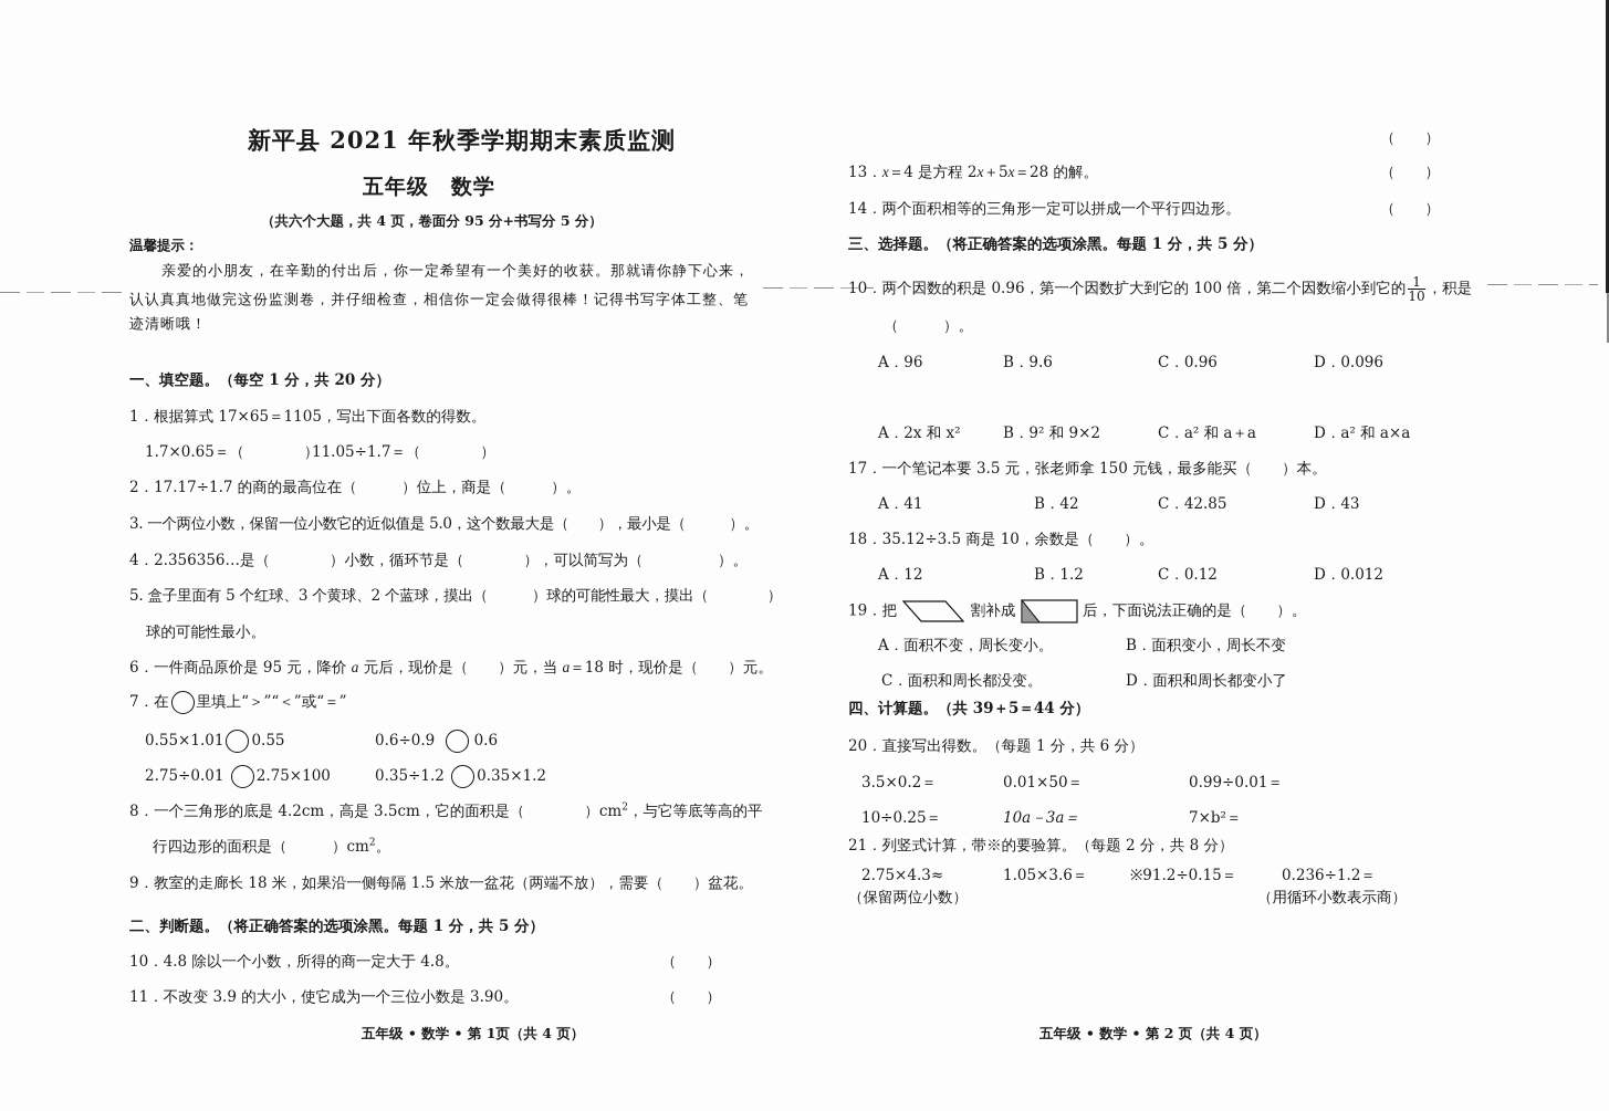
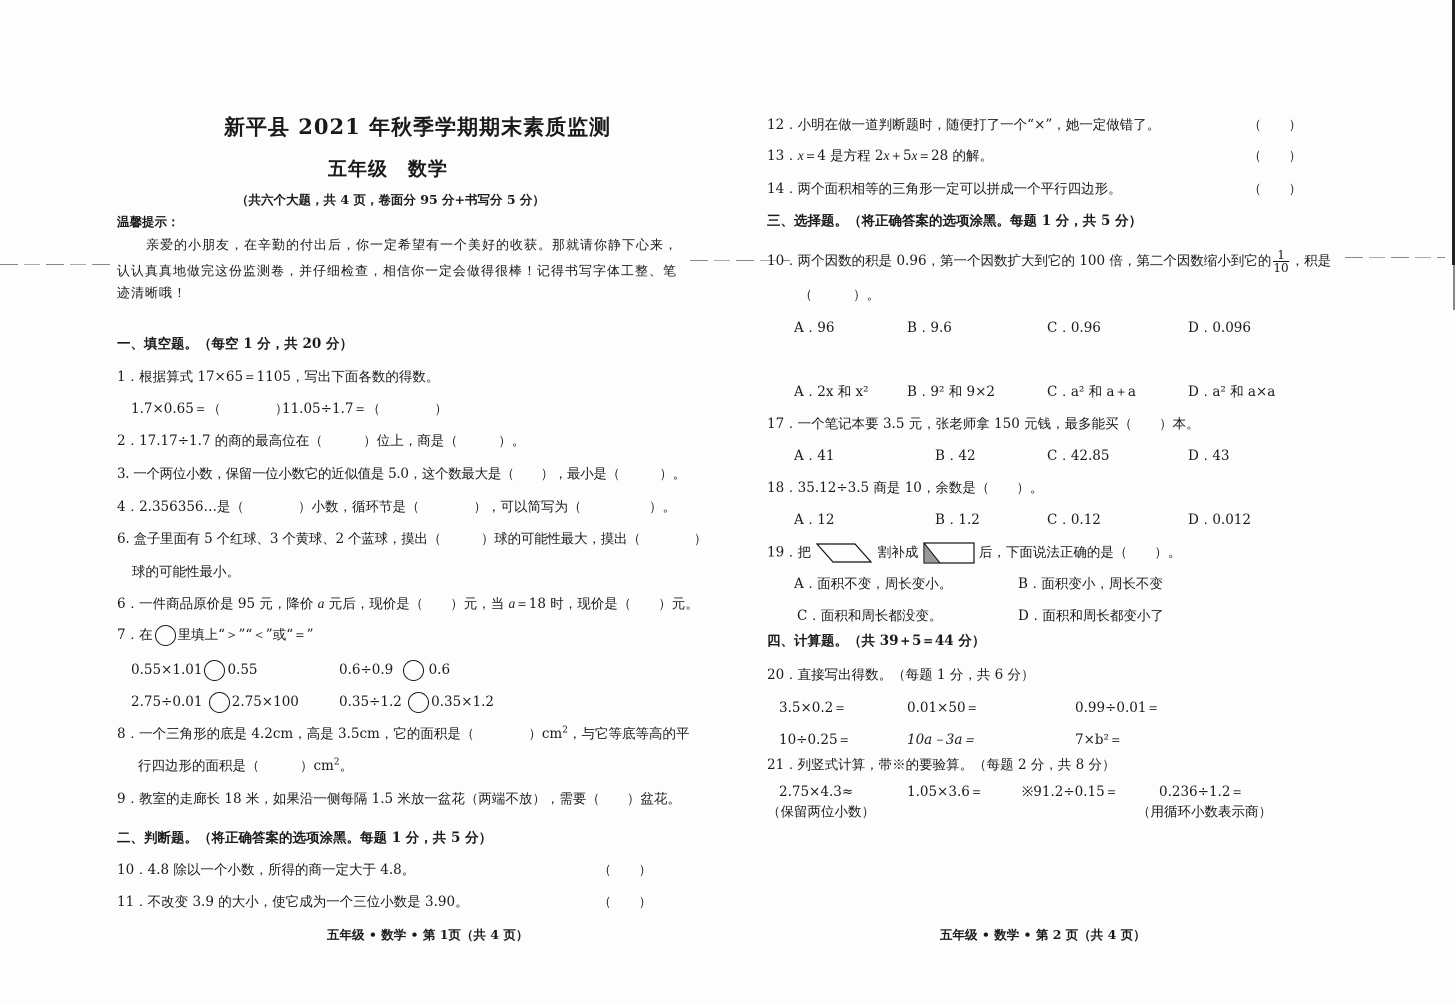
  新平县 2021 年秋季学期期末素质监测
  五年级 数学
  （共六个大题，共 4 页，卷面分 95 分+书写分 5 分）
  温馨提示：
  亲爱的小朋友，在辛勤的付出后，你一定希望有一个美好的收获。那就请你静下心来，
  认认真真地做完这份监测卷，并仔细检查，相信你一定会做得很棒！记得书写字体工整、笔
  迹清晰哦！
  一、填空题。（每空 1 分，共 20 分）
  1．根据算式 17×65＝1105，写出下面各数的得数。
  1.7×0.65＝（ ）
  11.05÷1.7＝（ ）
  2．17.17÷1.7 的商的最高位在（ ）位上，商是（ ）。
  3. 一个两位小数，保留一位小数它的近似值是 5.0，这个数最大是（ ），最小是（ ）。
  4．2.356356…是（ ）小数，循环节是（ ），可以简写为（ ）。
- 5. 盒子里面有 5 个红球、3 个黄球、2 个蓝球，摸出（ ）球的可能性最大，摸出（ ）
+ 6. 盒子里面有 5 个红球、3 个黄球、2 个蓝球，摸出（ ）球的可能性最大，摸出（ ）
  球的可能性最小。
  6．一件商品原价是 95 元，降价 a 元后，现价是（ ）元，当 a＝18 时，现价是（ ）元。
  7．在 里填上“＞”“＜”或“＝”
  0.55×1.01 0.55
  0.6÷0.9 0.6
  2.75÷0.01 2.75×100
  0.35÷1.2 0.35×1.2
  8．一个三角形的底是 4.2cm，高是 3.5cm，它的面积是（ ）cm2，与它等底等高的平
  行四边形的面积是（ ）cm2。
  9．教室的走廊长 18 米，如果沿一侧每隔 1.5 米放一盆花（两端不放），需要（ ）盆花。
  二、判断题。（将正确答案的选项涂黑。每题 1 分，共 5 分）
  10．4.8 除以一个小数，所得的商一定大于 4.8。
  （ ）
  11．不改变 3.9 的大小，使它成为一个三位小数是 3.90。
  （ ）
  五年级 • 数学 • 第 1页（共 4 页）
+ 12．小明在做一道判断题时，随便打了一个“×”，她一定做错了。
  （ ）
  13．x＝4 是方程 2x＋5x＝28 的解。
  （ ）
  14．两个面积相等的三角形一定可以拼成一个平行四边形。
  （ ）
  三、选择题。（将正确答案的选项涂黑。每题 1 分，共 5 分）
  10．两个因数的积是 0.96，第一个因数扩大到它的 100 倍，第二个因数缩小到它的
  1
  10
  ，积是
  （ ）。
  A．96
  B．9.6
  C．0.96
  D．0.096
  A．2x 和 x²
  B．9² 和 9×2
  C．a² 和 a＋a
  D．a² 和 a×a
  17．一个笔记本要 3.5 元，张老师拿 150 元钱，最多能买（ ）本。
  A．41
  B．42
  C．42.85
  D．43
  18．35.12÷3.5 商是 10，余数是（ ）。
  A．12
  B．1.2
  C．0.12
  D．0.012
  19．把 割补成 后，下面说法正确的是（ ）。
  A．面积不变，周长变小。
  B．面积变小，周长不变
  C．面积和周长都没变。
  D．面积和周长都变小了
  四、计算题。（共 39＋5＝44 分）
  20．直接写出得数。（每题 1 分，共 6 分）
  3.5×0.2＝
  0.01×50＝
  0.99÷0.01＝
  10÷0.25＝
  10a－3a＝
  7×b²＝
  21．列竖式计算，带※的要验算。（每题 2 分，共 8 分）
  2.75×4.3≈
  1.05×3.6＝
  ※91.2÷0.15＝
  0.236÷1.2＝
  （保留两位小数）
  （用循环小数表示商）
  五年级 • 数学 • 第 2 页（共 4 页）
